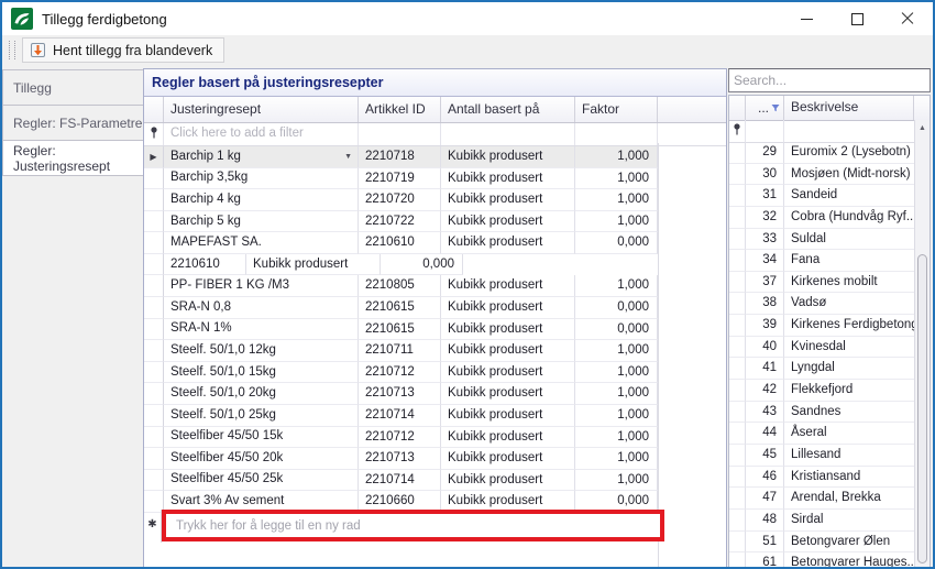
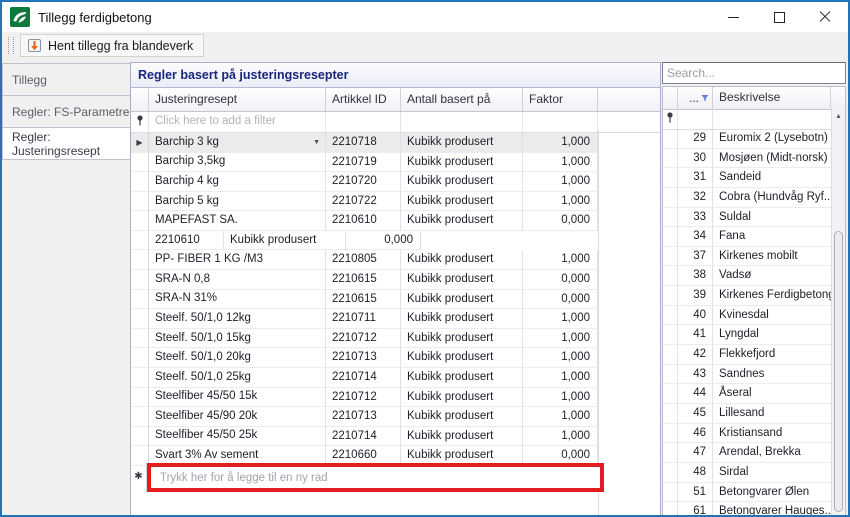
  Tillegg ferdigbetong
  Hent tillegg fra blandeverk
  Tillegg
  Regler: FS-Parametre
  Regler: Justeringsresept
  Regler basert på justeringsresepter
  Justeringresept
  Artikkel ID
  Antall basert på
  Faktor
  Click here to add a filter
  ▶
- Barchip 1 kg
+ Barchip 3 kg
  2210718
  Kubikk produsert
  1,000
  Barchip 3,5kg
  2210719
  Kubikk produsert
  1,000
  Barchip 4 kg
  2210720
  Kubikk produsert
  1,000
  Barchip 5 kg
  2210722
  Kubikk produsert
  1,000
  MAPEFAST SA.
  2210610
  Kubikk produsert
  0,000
  2210610
  Kubikk produsert
  0,000
  PP- FIBER 1 KG /M3
  2210805
  Kubikk produsert
  1,000
  SRA-N 0,8
  2210615
  Kubikk produsert
  0,000
- SRA-N 1%
+ SRA-N 31%
  2210615
  Kubikk produsert
  0,000
  Steelf. 50/1,0 12kg
  2210711
  Kubikk produsert
  1,000
  Steelf. 50/1,0 15kg
  2210712
  Kubikk produsert
  1,000
  Steelf. 50/1,0 20kg
  2210713
  Kubikk produsert
  1,000
  Steelf. 50/1,0 25kg
  2210714
  Kubikk produsert
  1,000
  Steelfiber 45/50 15k
  2210712
  Kubikk produsert
  1,000
- Steelfiber 45/50 20k
+ Steelfiber 45/90 20k
  2210713
  Kubikk produsert
  1,000
  Steelfiber 45/50 25k
  2210714
  Kubikk produsert
  1,000
  Svart 3% Av sement
  2210660
  Kubikk produsert
  0,000
  ✱
  Trykk her for å legge til en ny rad
  Search...
  ...
  Beskrivelse
  29
  Euromix 2 (Lysebotn)
  30
  Mosjøen (Midt-norsk)
  31
  Sandeid
  32
  Cobra (Hundvåg Ryf..
  33
  Suldal
  34
  Fana
  37
  Kirkenes mobilt
  38
  Vadsø
  39
  Kirkenes Ferdigbeton
  40
  Kvinesdal
  41
  Lyngdal
  42
  Flekkefjord
  43
  Sandnes
  44
  Åseral
  45
  Lillesand
  46
  Kristiansand
  47
  Arendal, Brekka
  48
  Sirdal
  51
  Betongvarer Ølen
  61
  Betongvarer Hauges..
